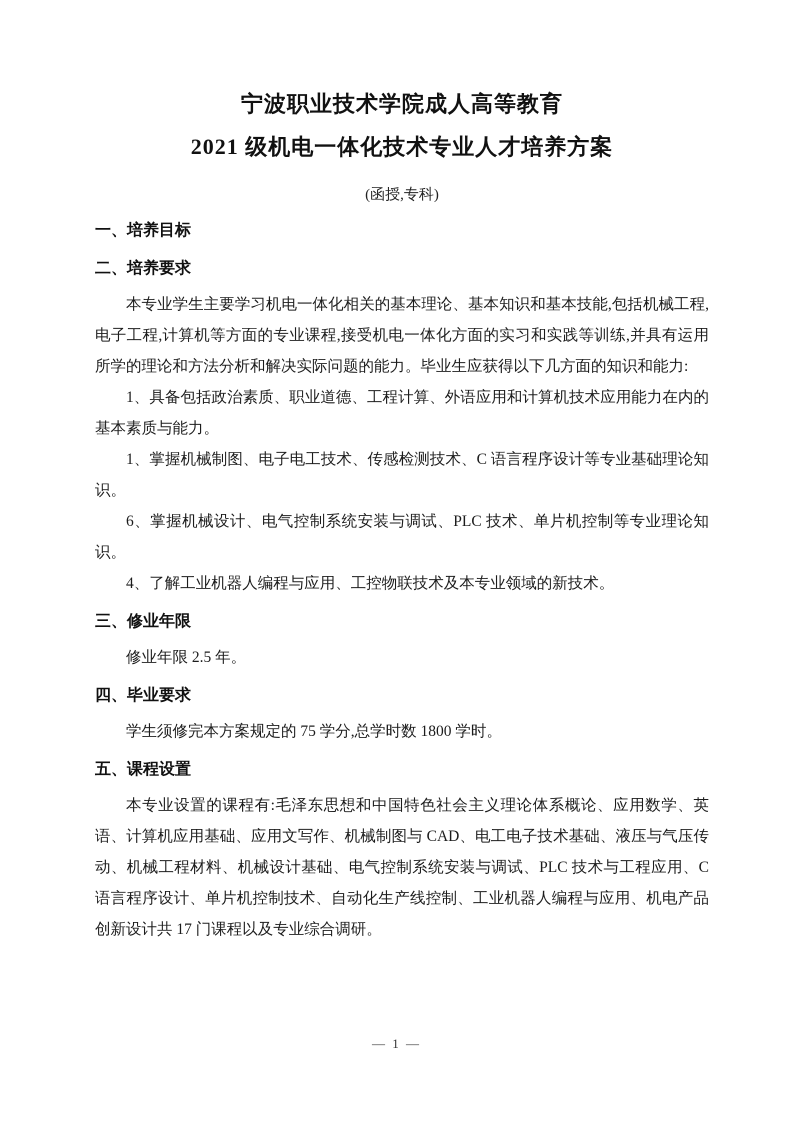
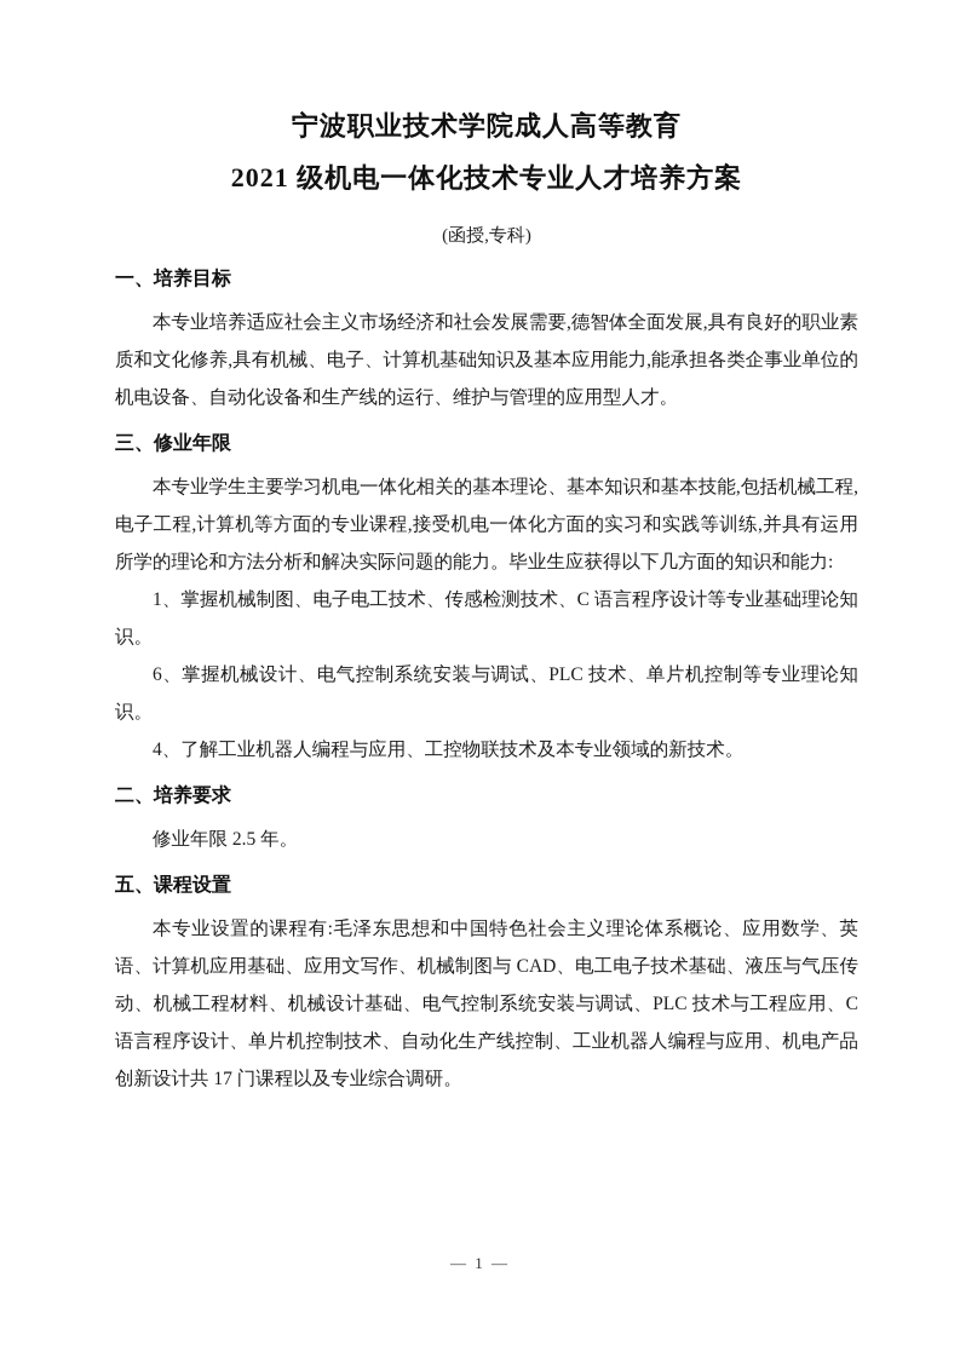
  宁波职业技术学院成人高等教育
  2021 级机电一体化技术专业人才培养方案
  (函授,专科)
  一、培养目标
+ 本专业培养适应社会主义市场经济和社会发展需要,德智体全面发展,具有良好的职业素质和文化修养,具有机械、电子、计算机基础知识及基本应用能力,能承担各类企事业单位的机电设备、自动化设备和生产线的运行、维护与管理的应用型人才。
- 二、培养要求
+ 三、修业年限
  本专业学生主要学习机电一体化相关的基本理论、基本知识和基本技能,包括机械工程,电子工程,计算机等方面的专业课程,接受机电一体化方面的实习和实践等训练,并具有运用所学的理论和方法分析和解决实际问题的能力。毕业生应获得以下几方面的知识和能力:
- 1、具备包括政治素质、职业道德、工程计算、外语应用和计算机技术应用能力在内的基本素质与能力。
  1、掌握机械制图、电子电工技术、传感检测技术、C 语言程序设计等专业基础理论知识。
  6、掌握机械设计、电气控制系统安装与调试、PLC 技术、单片机控制等专业理论知识。
  4、了解工业机器人编程与应用、工控物联技术及本专业领域的新技术。
- 三、修业年限
+ 二、培养要求
  修业年限 2.5 年。
- 四、毕业要求
- 学生须修完本方案规定的 75 学分,总学时数 1800 学时。
  五、课程设置
  本专业设置的课程有:毛泽东思想和中国特色社会主义理论体系概论、应用数学、英语、计算机应用基础、应用文写作、机械制图与 CAD、电工电子技术基础、液压与气压传动、机械工程材料、机械设计基础、电气控制系统安装与调试、PLC 技术与工程应用、C 语言程序设计、单片机控制技术、自动化生产线控制、工业机器人编程与应用、机电产品创新设计共 17 门课程以及专业综合调研。
  — 1 —
